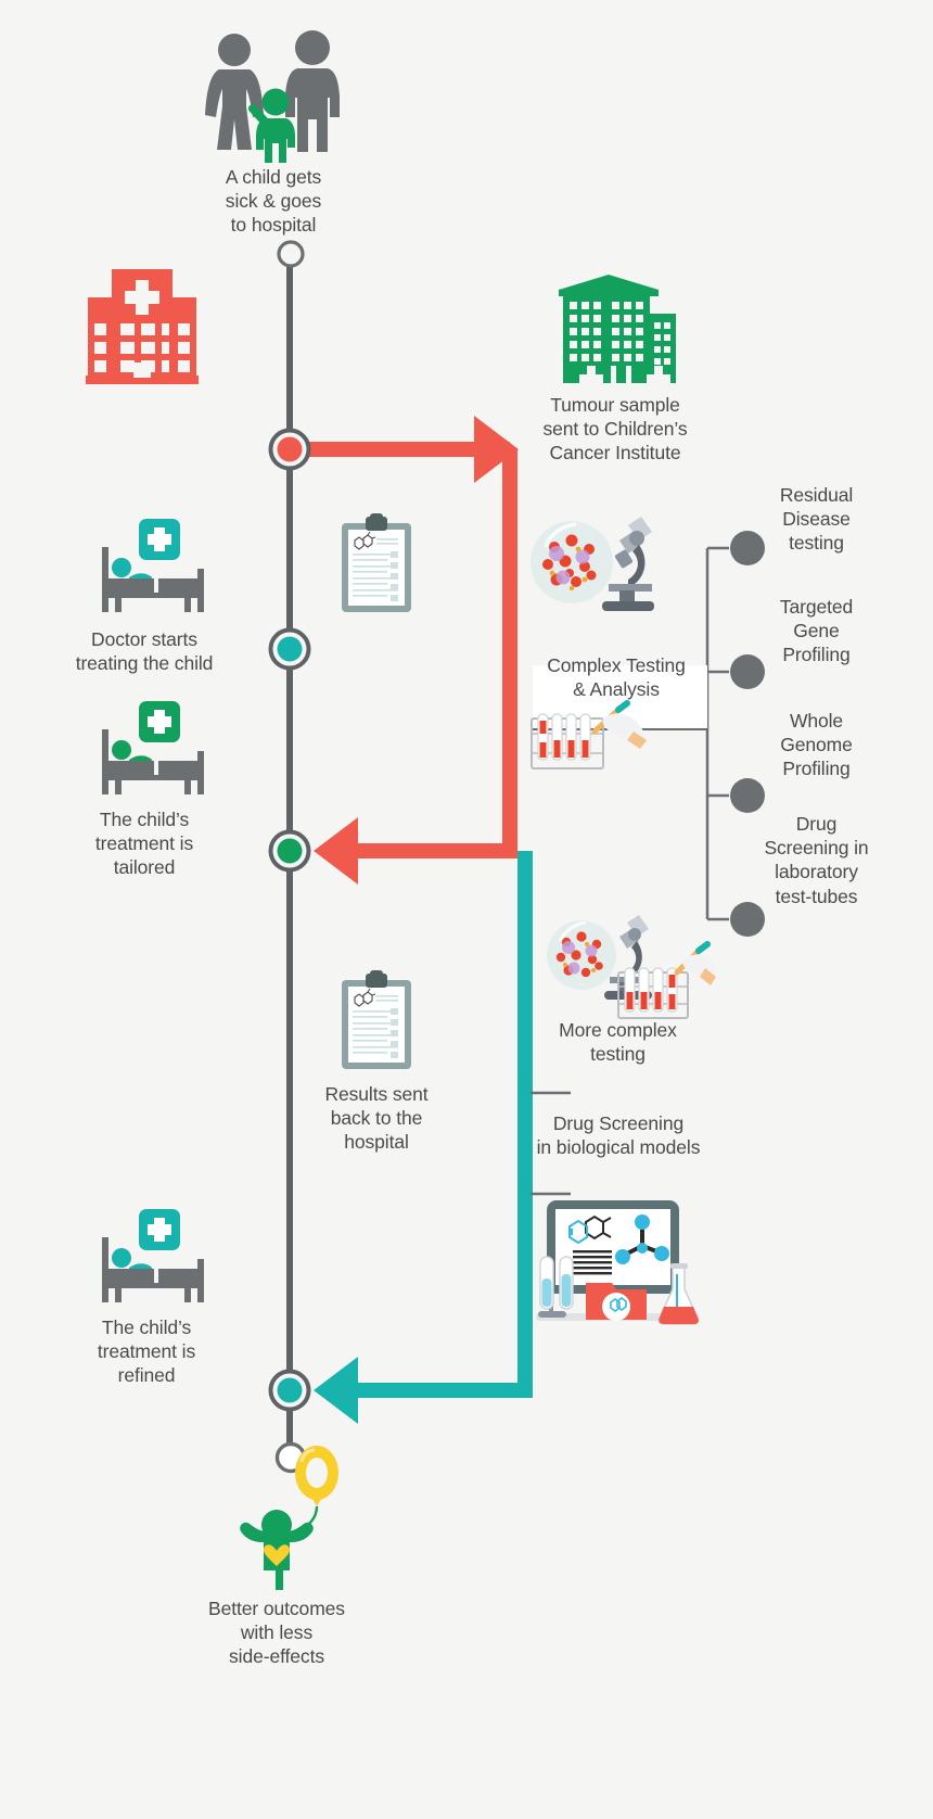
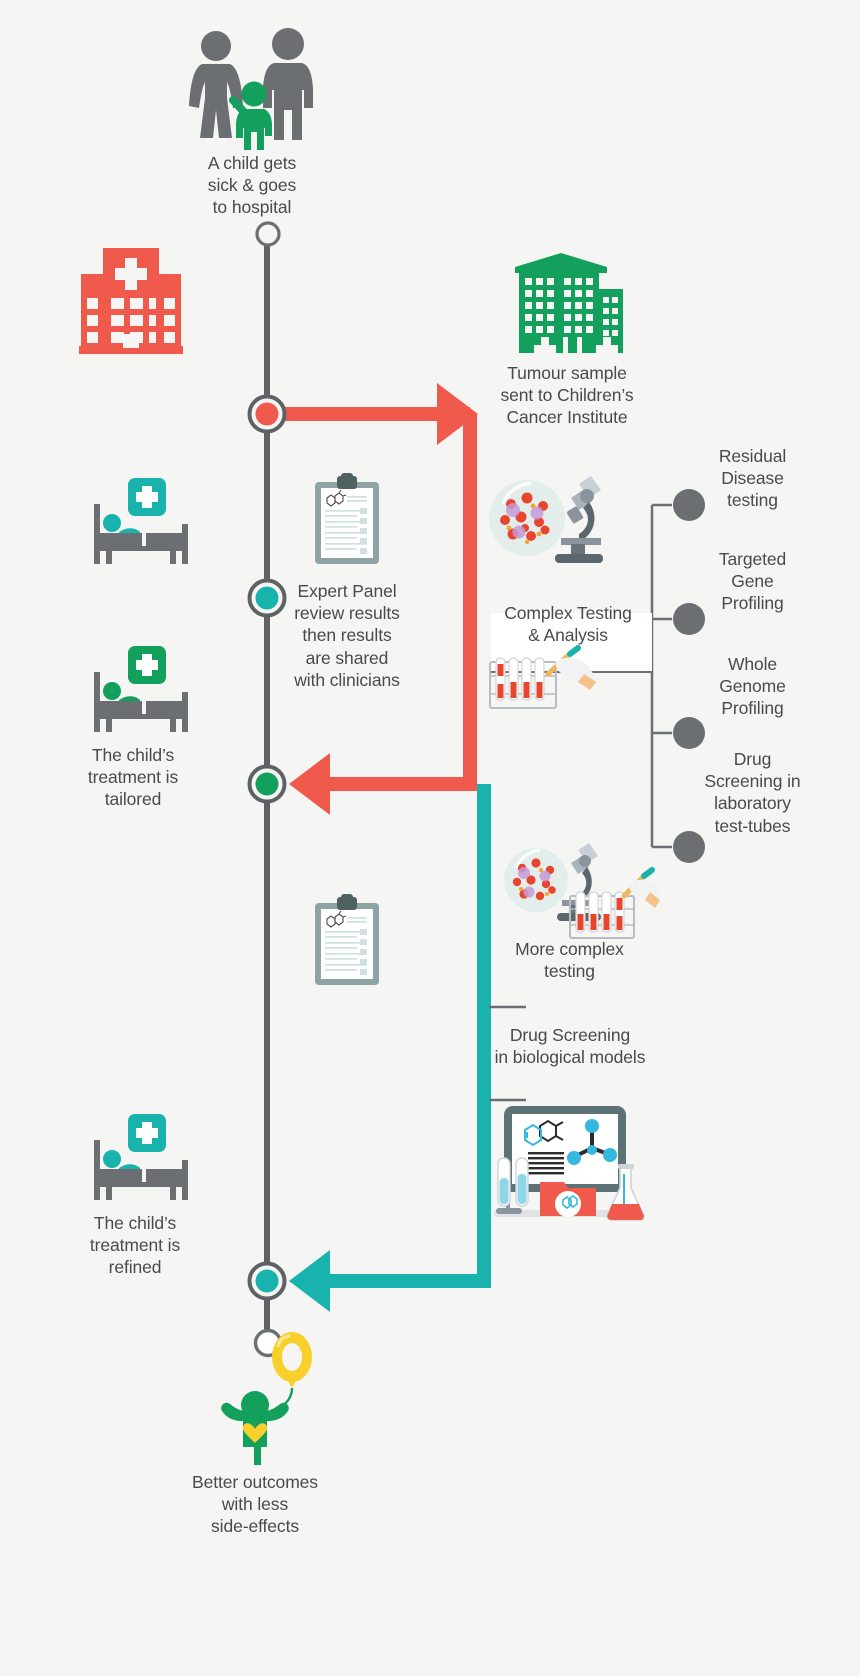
  A child gets
  sick & goes
  to hospital
  Tumour sample
  sent to Children’s
  Cancer Institute
- Doctor starts
- treating the child
  The child’s
  treatment is
  tailored
+ Expert Panel
+ review results
+ then results
+ are shared
+ with clinicians
  Complex Testing
  & Analysis
  Residual
  Disease
  testing
  Targeted
  Gene
  Profiling
  Whole
  Genome
  Profiling
  Drug
  Screening in
  laboratory
  test-tubes
  More complex
  testing
  Drug Screening
  in biological models
- Results sent
- back to the
- hospital
  Better outcomes
  with less
  side-effects
  The child’s
  treatment is
  refined
